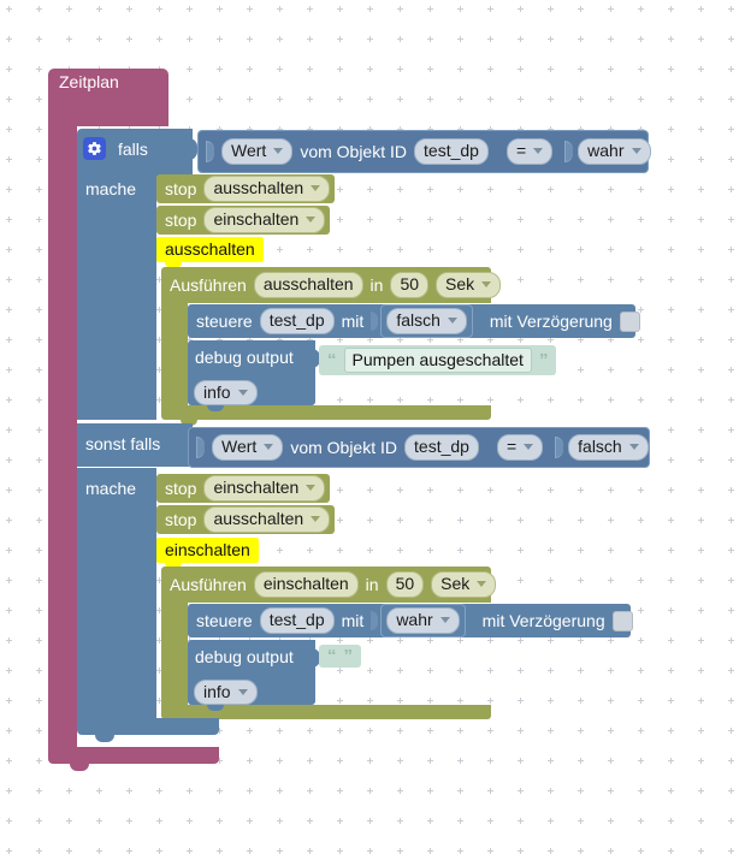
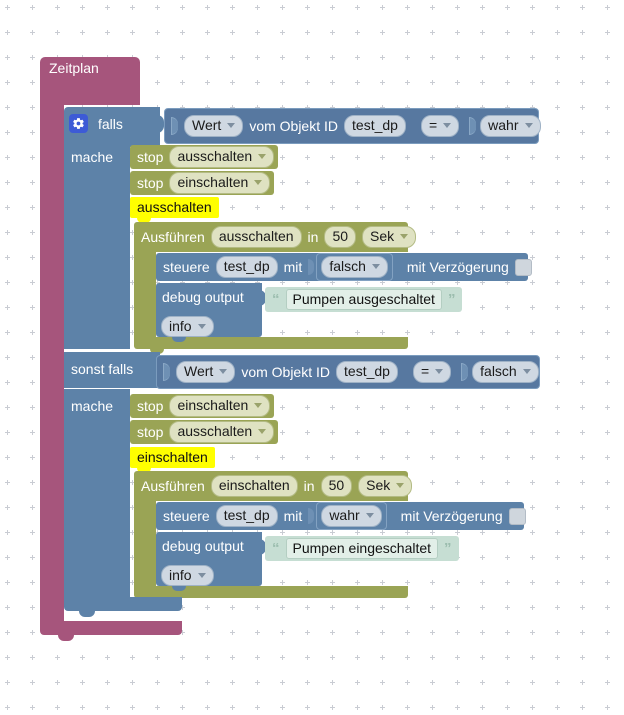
  Zeitplan
  falls
  Wert
  vom Objekt ID
  test_dp
  =
  wahr
  mache
  stop
  ausschalten
  stop
  einschalten
  ausschalten
  Ausführen
  ausschalten
  in
  50
  Sek
  steuere
  test_dp
  mit
  falsch
  mit Verzögerung
  debug output
  “
  Pumpen ausgeschaltet
  ”
  info
  sonst falls
  Wert
  vom Objekt ID
  test_dp
  =
  falsch
  mache
  stop
  einschalten
  stop
  ausschalten
  einschalten
  Ausführen
  einschalten
  in
  50
  Sek
  steuere
  test_dp
  mit
  wahr
  mit Verzögerung
  debug output
  “
+ Pumpen eingeschaltet
  ”
  info
